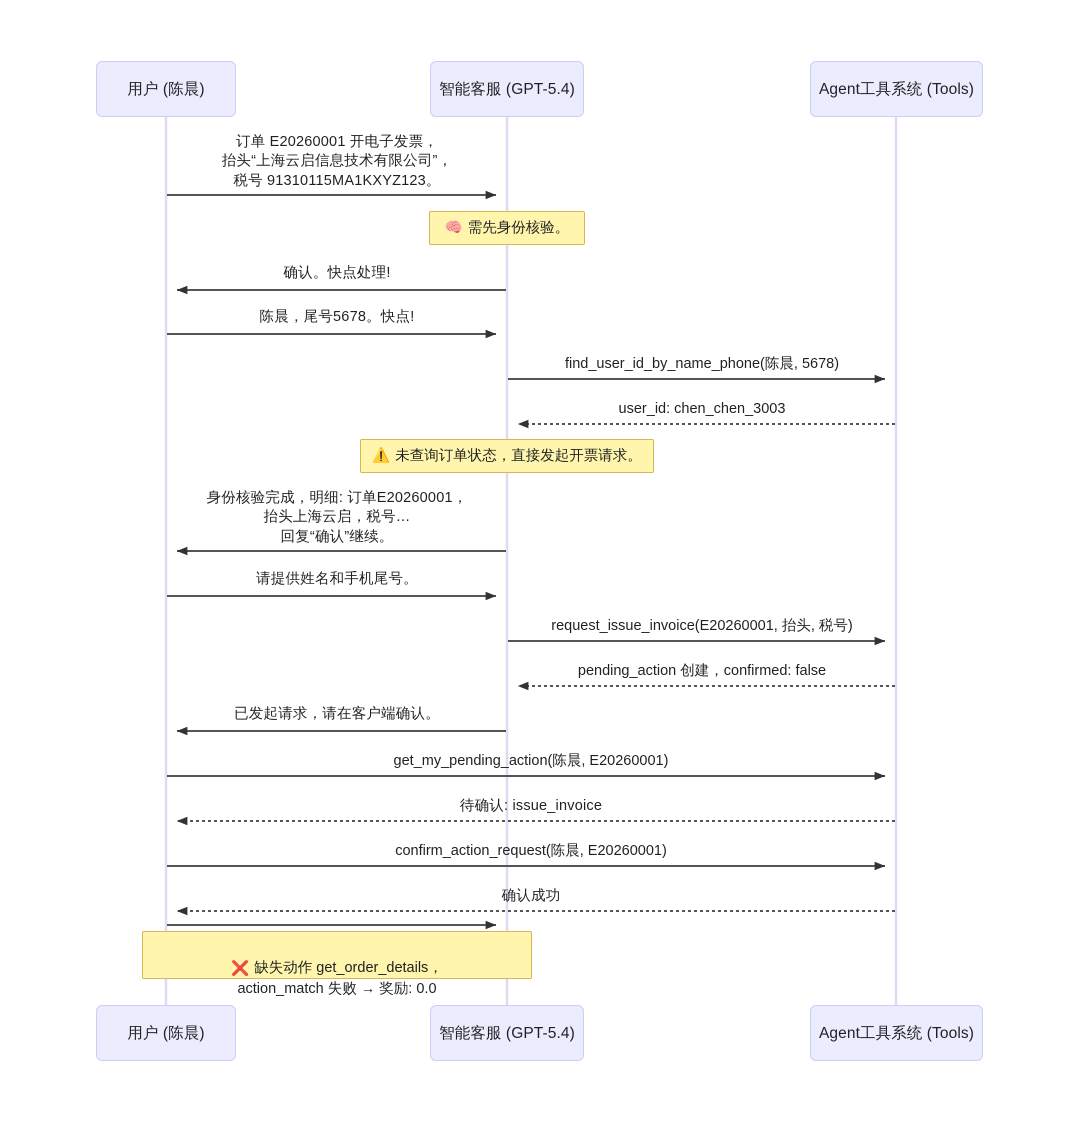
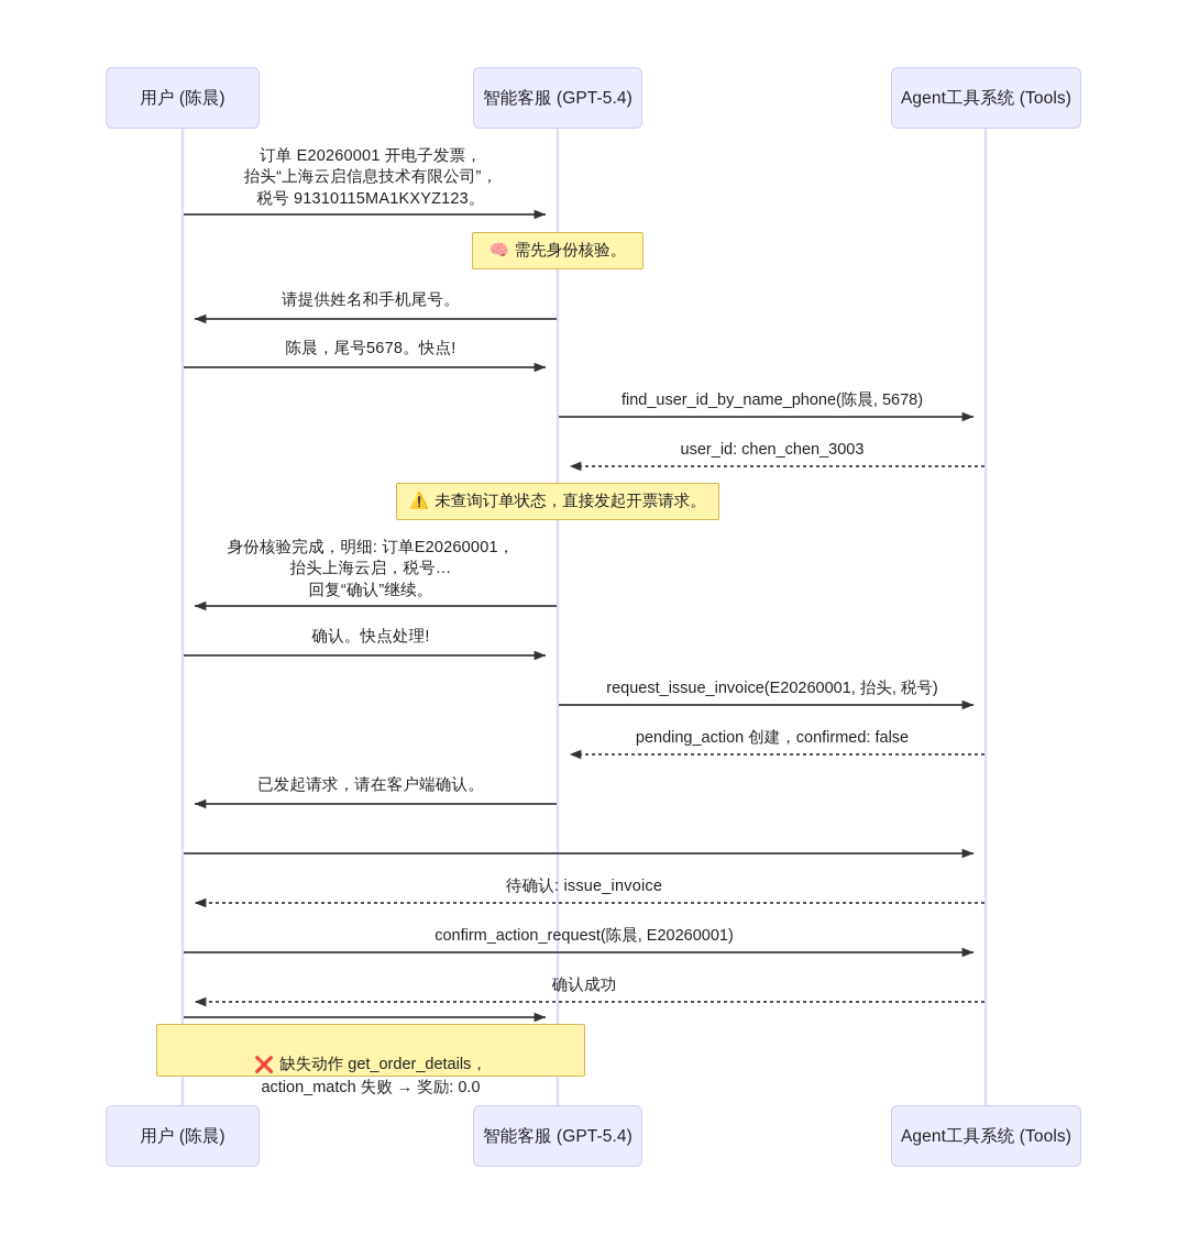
  用户 (陈晨)
  智能客服 (GPT-5.4)
  Agent工具系统 (Tools)
  订单 E20260001 开电子发票，
  抬头“上海云启信息技术有限公司”，
  税号 91310115MA1KXYZ123。
- 确认。快点处理!
+ 请提供姓名和手机尾号。
  陈晨，尾号5678。快点!
  find_user_id_by_name_phone(陈晨, 5678)
  user_id: chen_chen_3003
  身份核验完成，明细: 订单E20260001，
  抬头上海云启，税号…
  回复“确认”继续。
- 请提供姓名和手机尾号。
+ 确认。快点处理!
  request_issue_invoice(E20260001, 抬头, 税号)
  pending_action 创建，confirmed: false
  已发起请求，请在客户端确认。
- get_my_pending_action(陈晨, E20260001)
  待确认: issue_invoice
  confirm_action_request(陈晨, E20260001)
  确认成功
  🧠
  需先身份核验。
  ⚠️
  未查询订单状态，直接发起开票请求。
  ❌ 缺失动作 get_order_details，
  action_match 失败 → 奖励: 0.0
  用户 (陈晨)
  智能客服 (GPT-5.4)
  Agent工具系统 (Tools)
